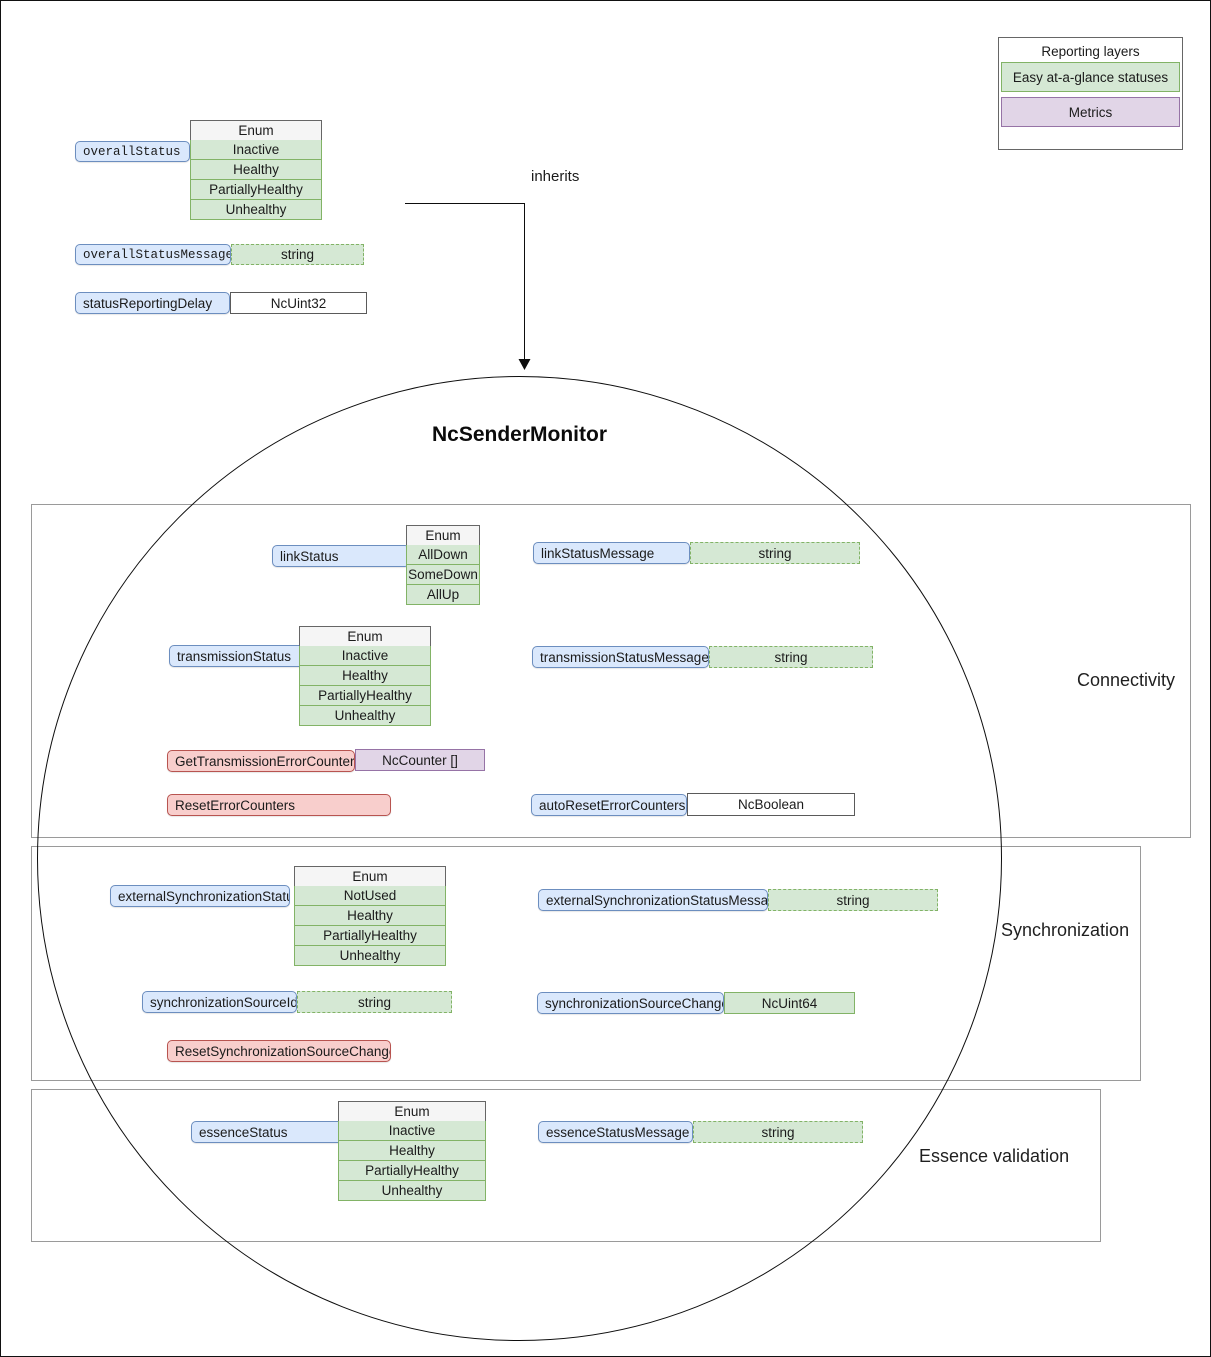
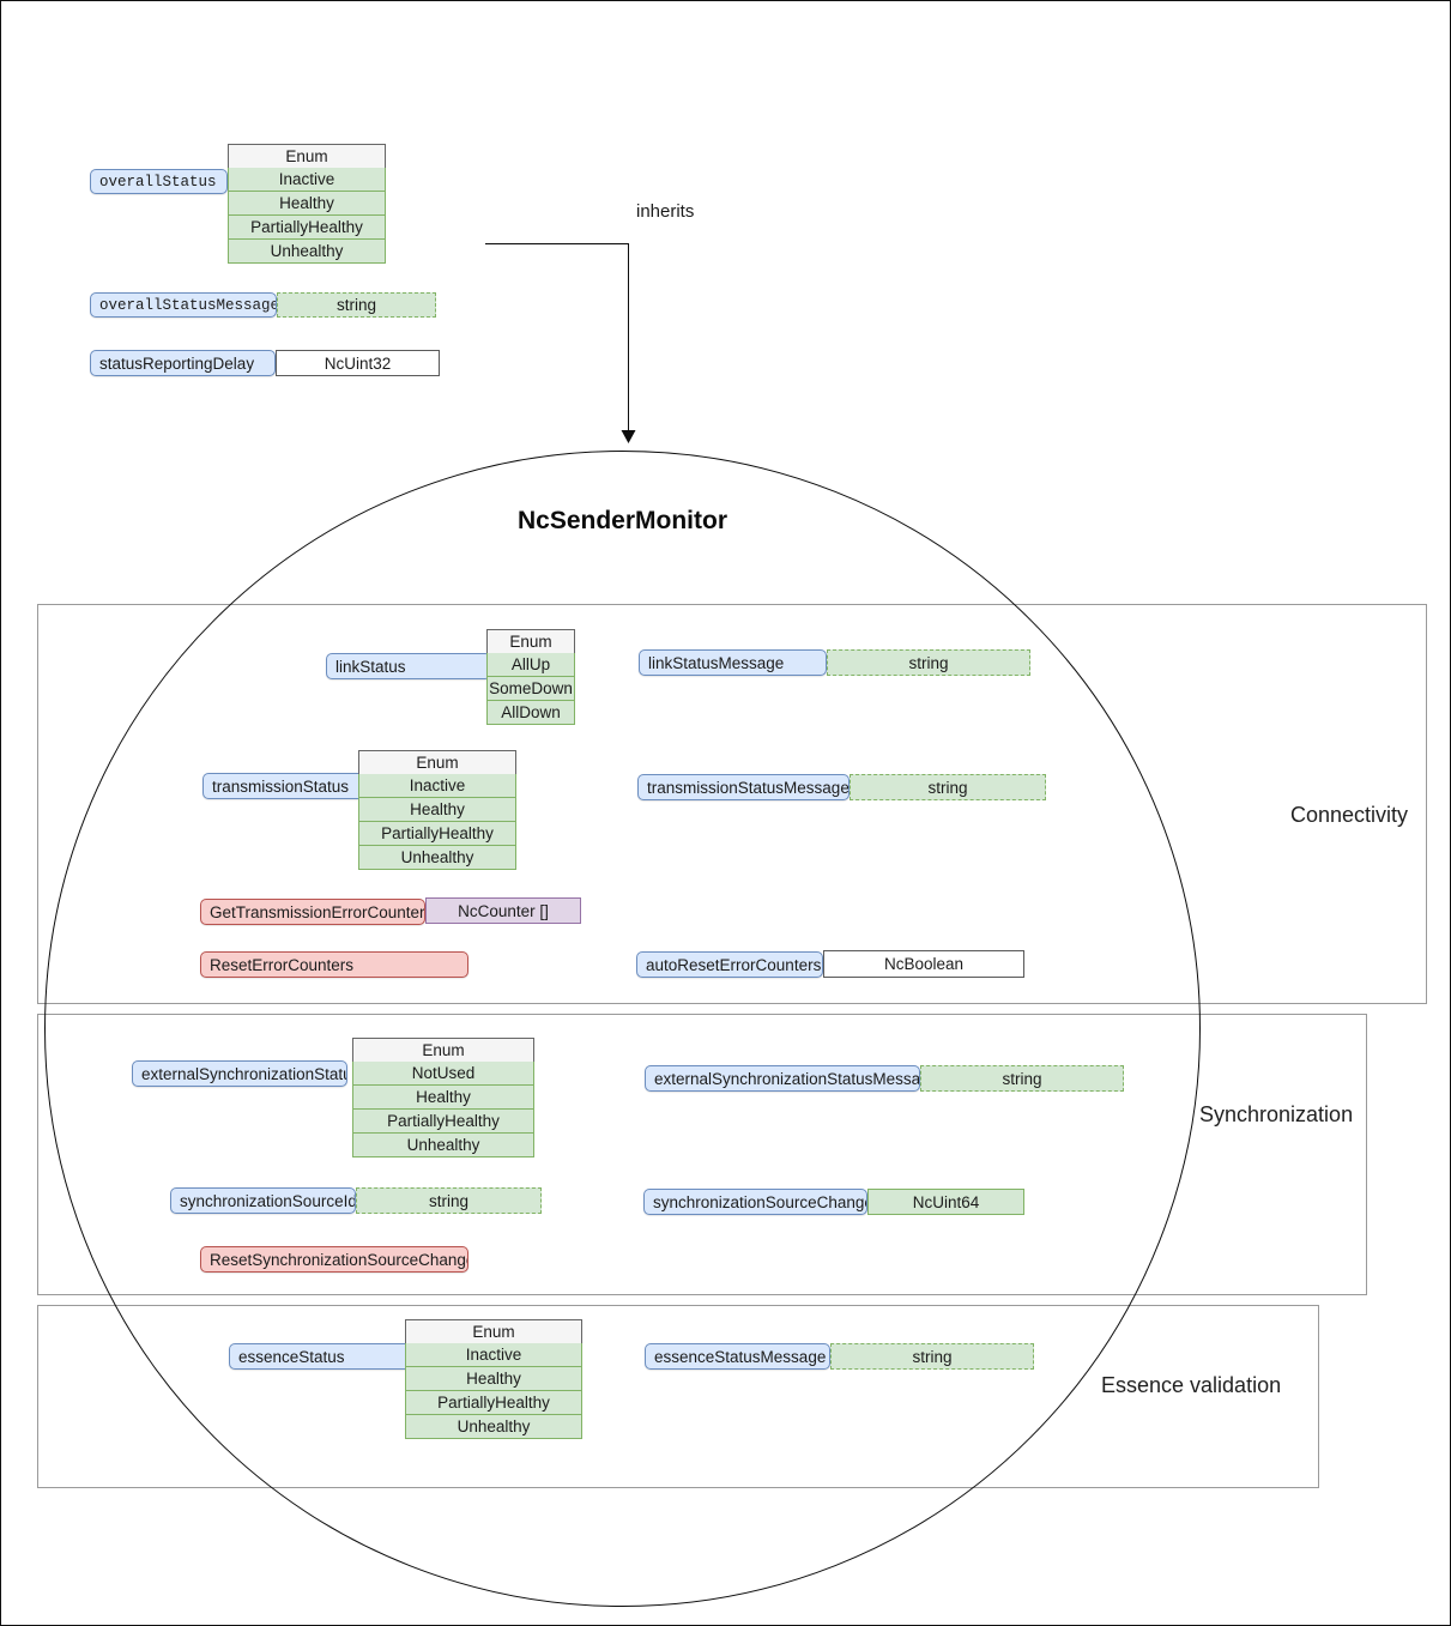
  NcSenderMonitor
  overallStatus
  Enum
  Inactive
  Healthy
  PartiallyHealthy
  Unhealthy
  overallStatusMessage
  string
  statusReportingDelay
  NcUint32
  inherits
- Reporting layers
- Easy at-a-glance statuses
- Metrics
  Connectivity
  linkStatus
  Enum
- AllDown
+ AllUp
  SomeDown
- AllUp
+ AllDown
  linkStatusMessage
  string
  transmissionStatus
  Enum
  Inactive
  Healthy
  PartiallyHealthy
  Unhealthy
  transmissionStatusMessage
  string
  GetTransmissionErrorCounter
  NcCounter []
  ResetErrorCounters
  autoResetErrorCounters
  NcBoolean
  Synchronization
  externalSynchronizationStat
  Enum
  NotUsed
  Healthy
  PartiallyHealthy
  Unhealthy
  externalSynchronizationStatusMessa
  string
  synchronizationSourceId
  string
  synchronizationSourceChang
  NcUint64
  ResetSynchronizationSourceChang
  Essence validation
  essenceStatus
  Enum
  Inactive
  Healthy
  PartiallyHealthy
  Unhealthy
  essenceStatusMessage
  string
